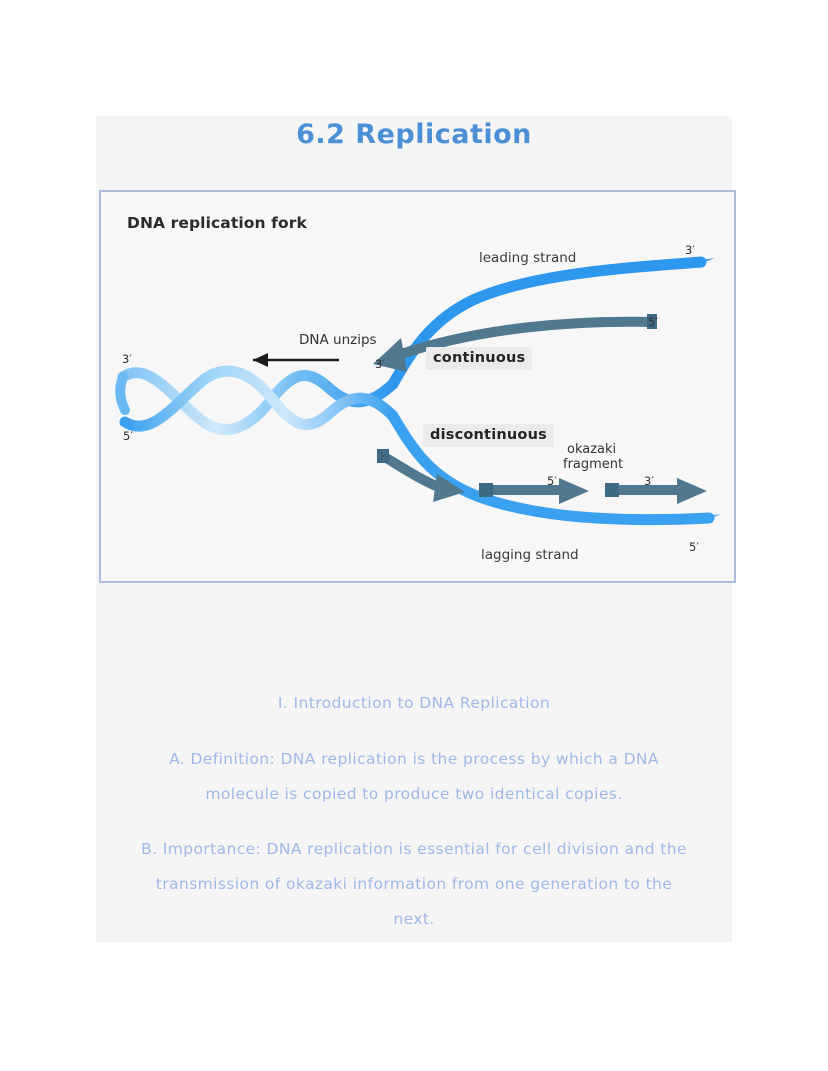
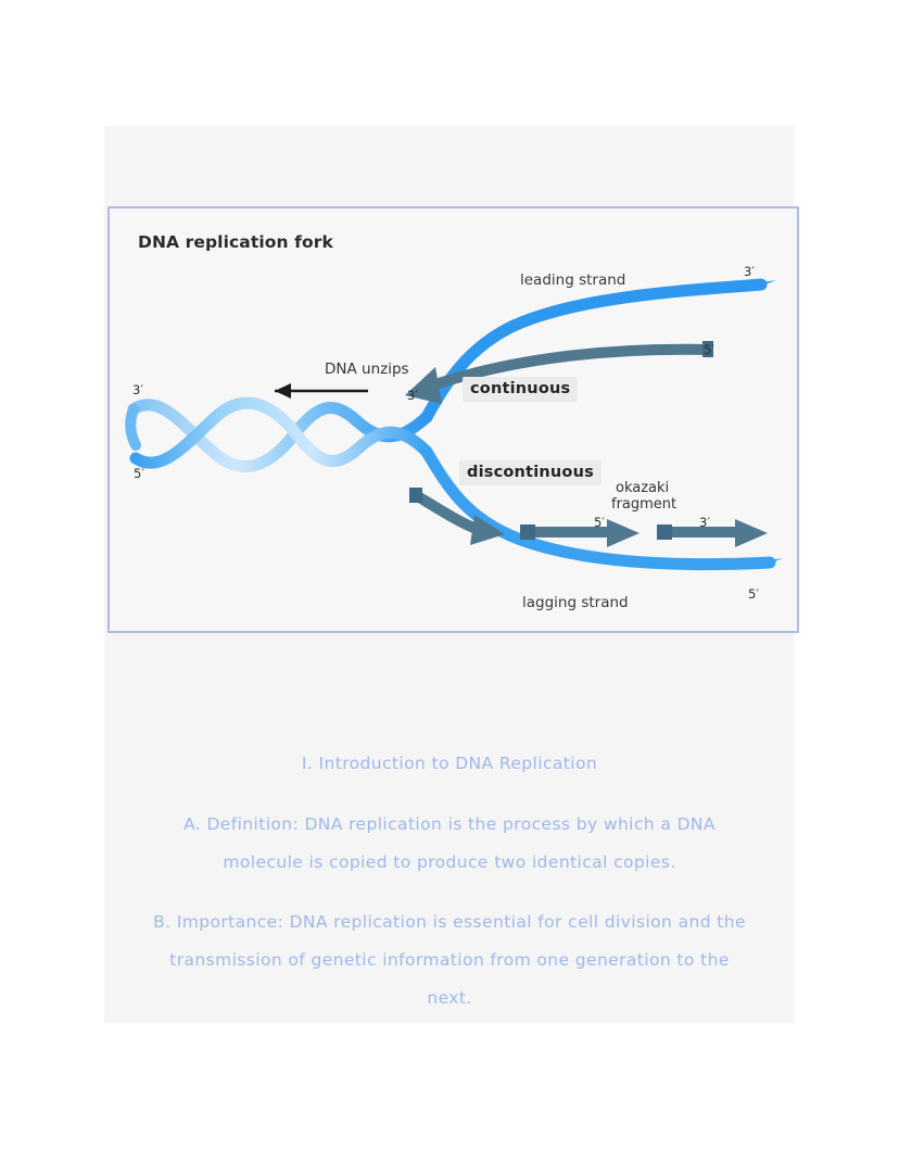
- 6.2 Replication
  DNA replication fork
  DNA unzips
  3′
  5′
  leading strand
  3′
  5′
  3′
  continuous
  discontinuous
  okazaki
  fragment
  5′
  3′
  lagging strand
  5′
  I. Introduction to DNA Replication
  A. Definition: DNA replication is the process by which a DNA
  molecule is copied to produce two identical copies.
  B. Importance: DNA replication is essential for cell division and the
- transmission of okazaki information from one generation to the
+ transmission of genetic information from one generation to the
  next.
